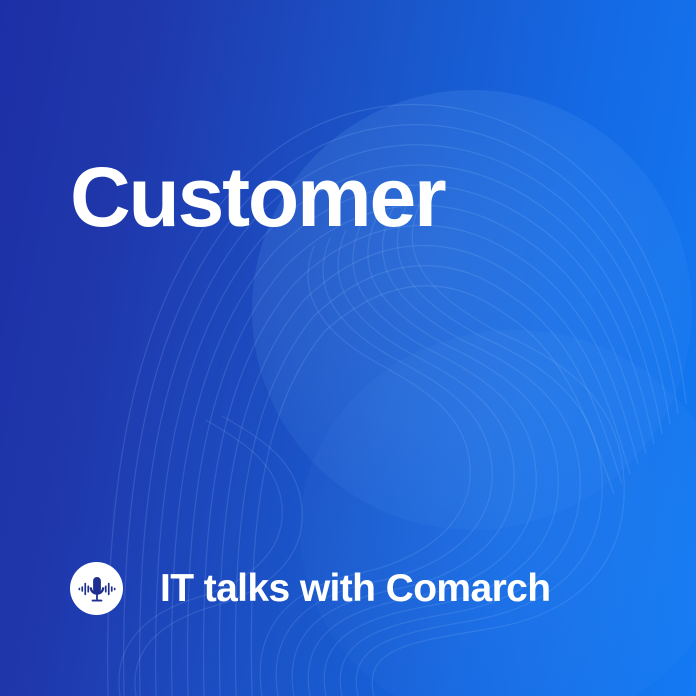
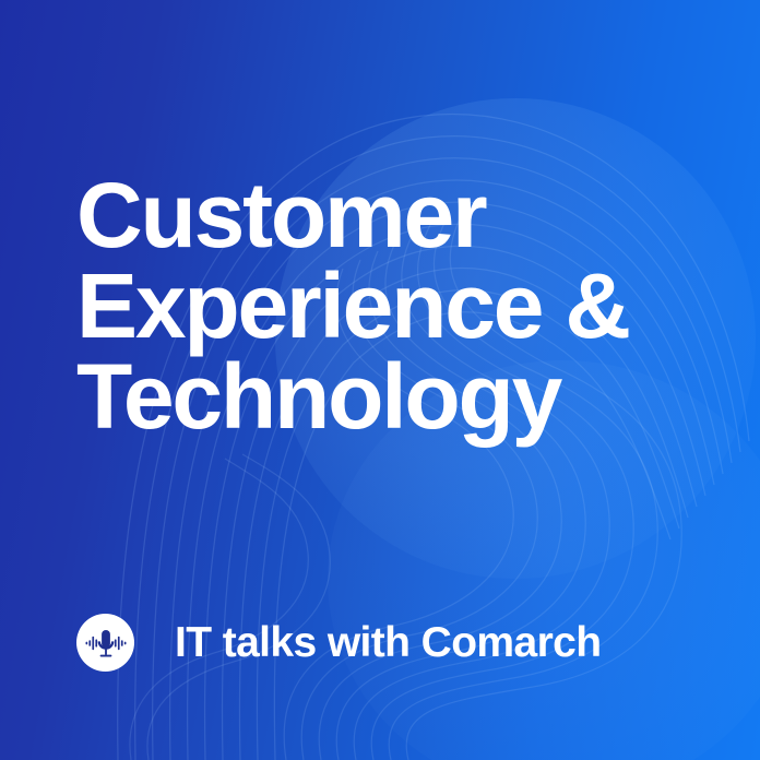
  Customer
+ Experience &
+ Technology
  IT talks with Comarch
